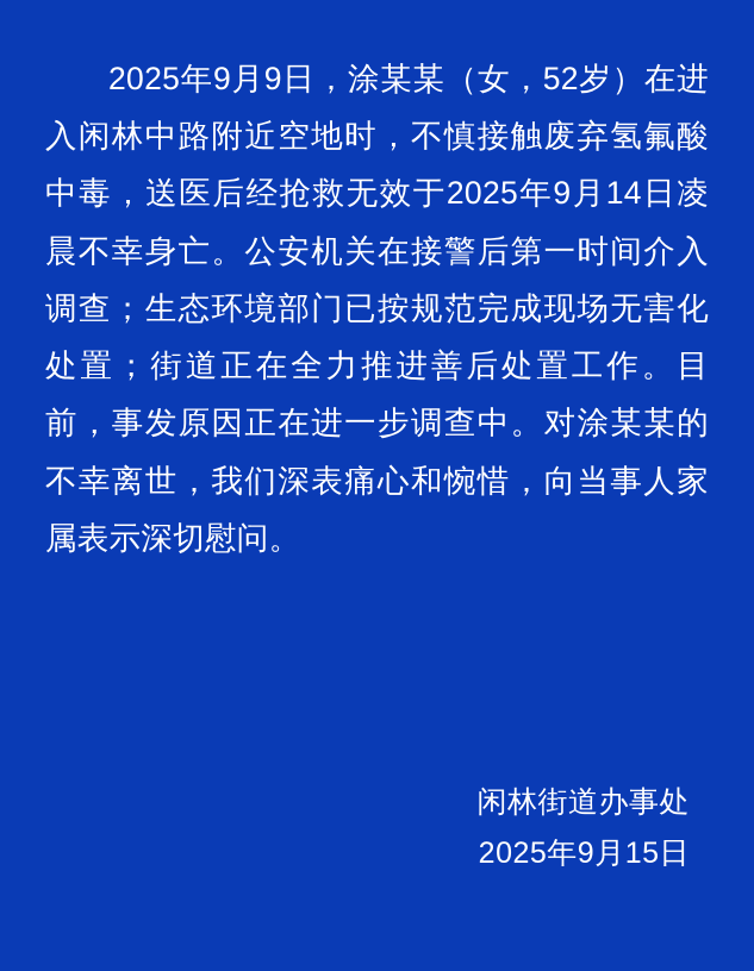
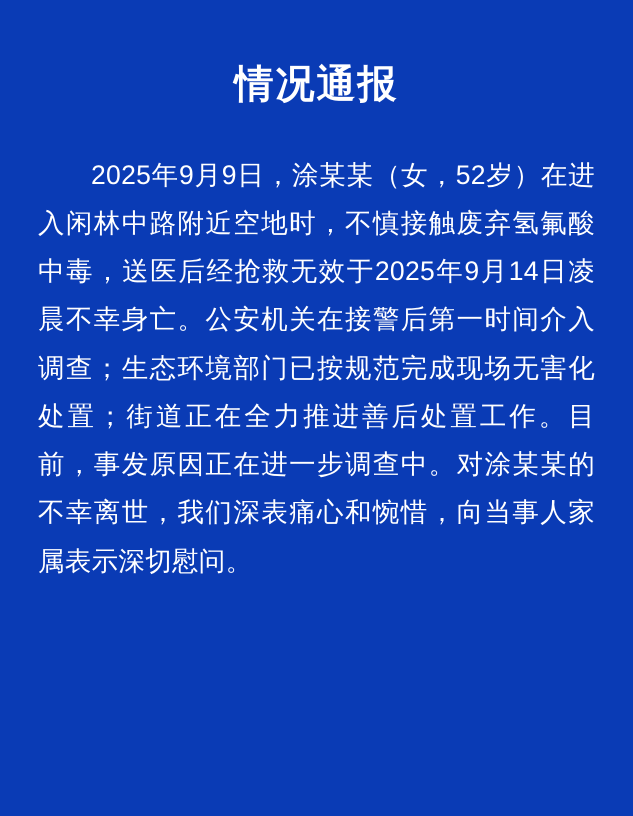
+ 情况通报
  2025年9月9日，涂某某（女，52岁）在进入闲林中路附近空地时，不慎接触废弃氢氟酸中毒，送医后经抢救无效于2025年9月14日凌晨不幸身亡。公安机关在接警后第一时间介入调查；生态环境部门已按规范完成现场无害化处置；街道正在全力推进善后处置工作。目前，事发原因正在进一步调查中。对涂某某的不幸离世，我们深表痛心和惋惜，向当事人家属表示深切慰问。
- 闲林街道办事处
- 2025年9月15日
